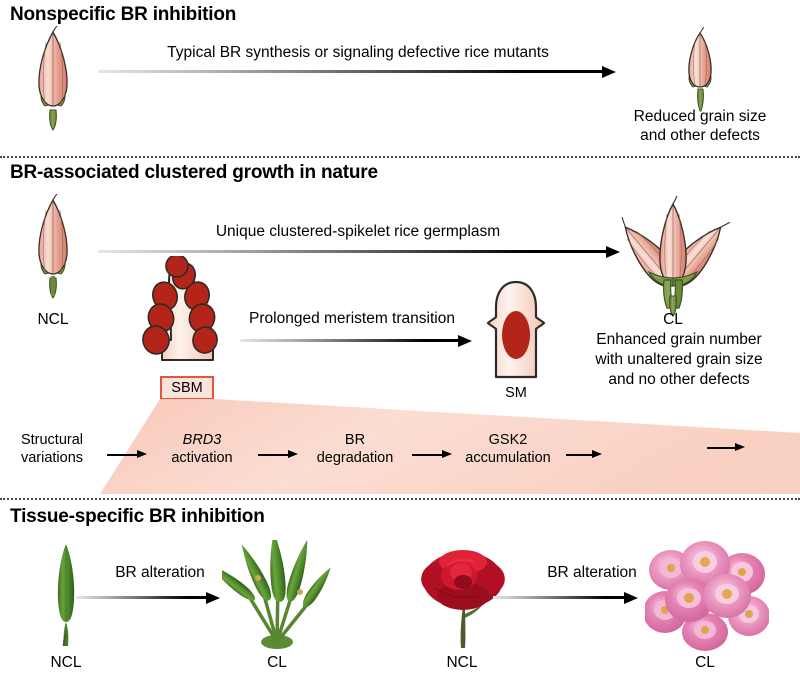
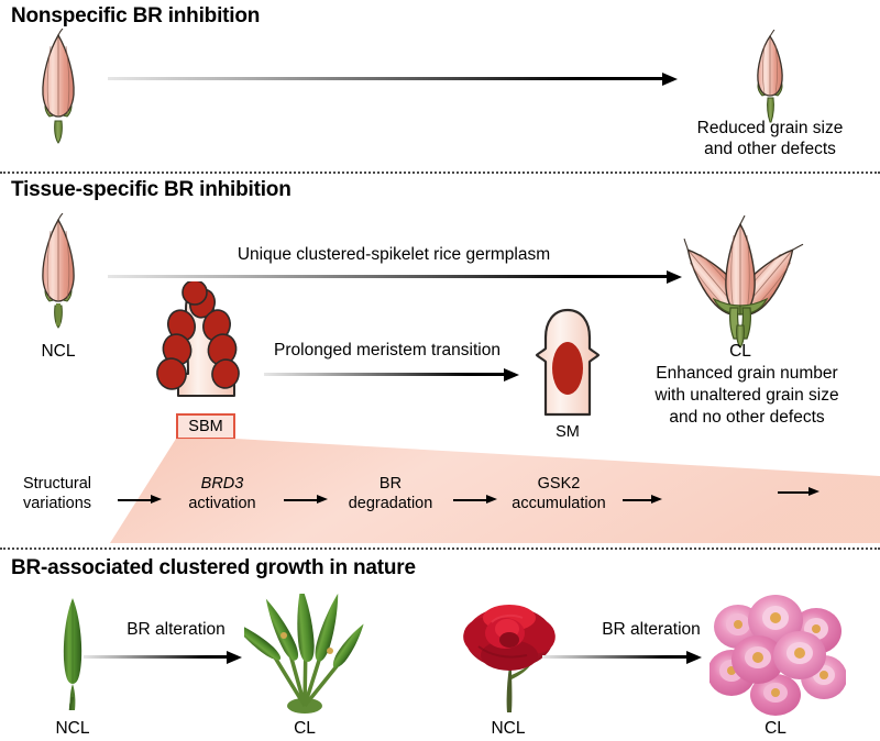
  Nonspecific BR inhibition
- Typical BR synthesis or signaling defective rice mutants
  Reduced grain size
  and other defects
- BR-associated clustered growth in nature
+ Tissue-specific BR inhibition
  NCL
  Unique clustered-spikelet rice germplasm
  SBM
  Prolonged meristem transition
  SM
  CL
  Enhanced grain number
  with unaltered grain size
  and no other defects
  Structural
  variations
  BRD3
  activation
  BR
  degradation
  GSK2
  accumulation
- Tissue-specific BR inhibition
+ BR-associated clustered growth in nature
  NCL
  BR alteration
  CL
  NCL
  BR alteration
  CL
